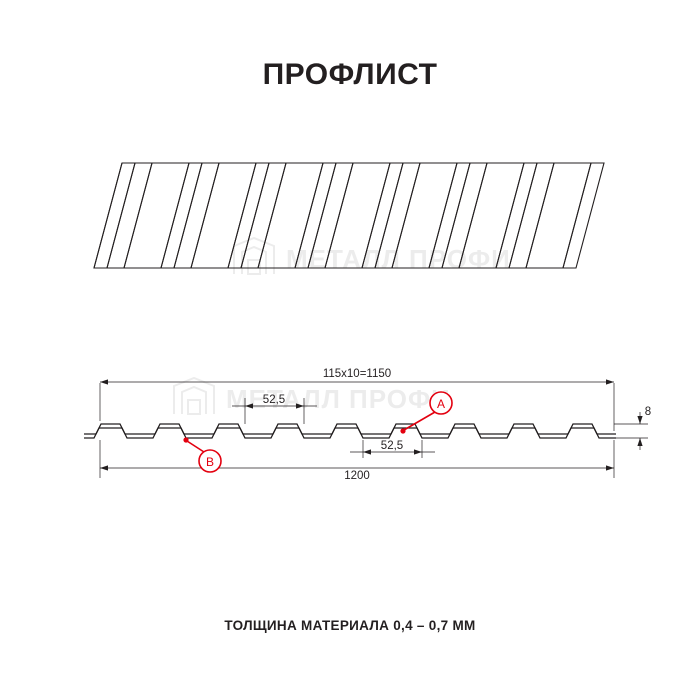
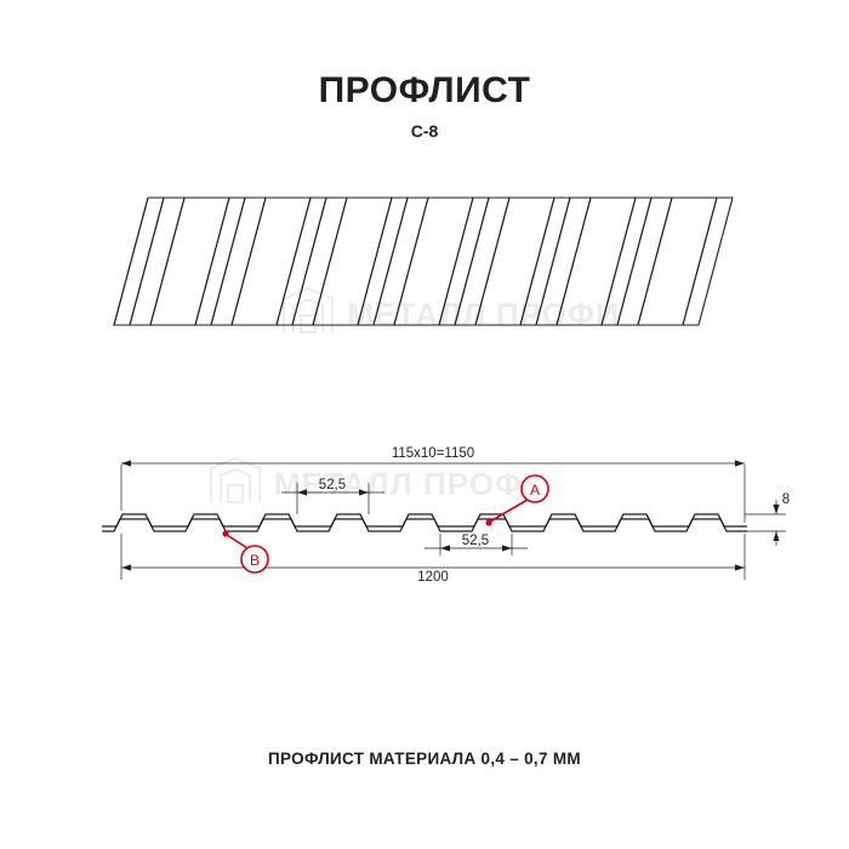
  ПРОФЛИСТ
+ С-8
  ЕТАЛЛ ПРОФИ
  МЕТАЛЛ ПРОФ
  115х10=1150
  52,5
  52,5
  1200
  8
  A
  B
- ТОЛЩИНА МАТЕРИАЛА 0,4 – 0,7 ММ
+ ПРОФЛИСТ МАТЕРИАЛА 0,4 – 0,7 ММ
